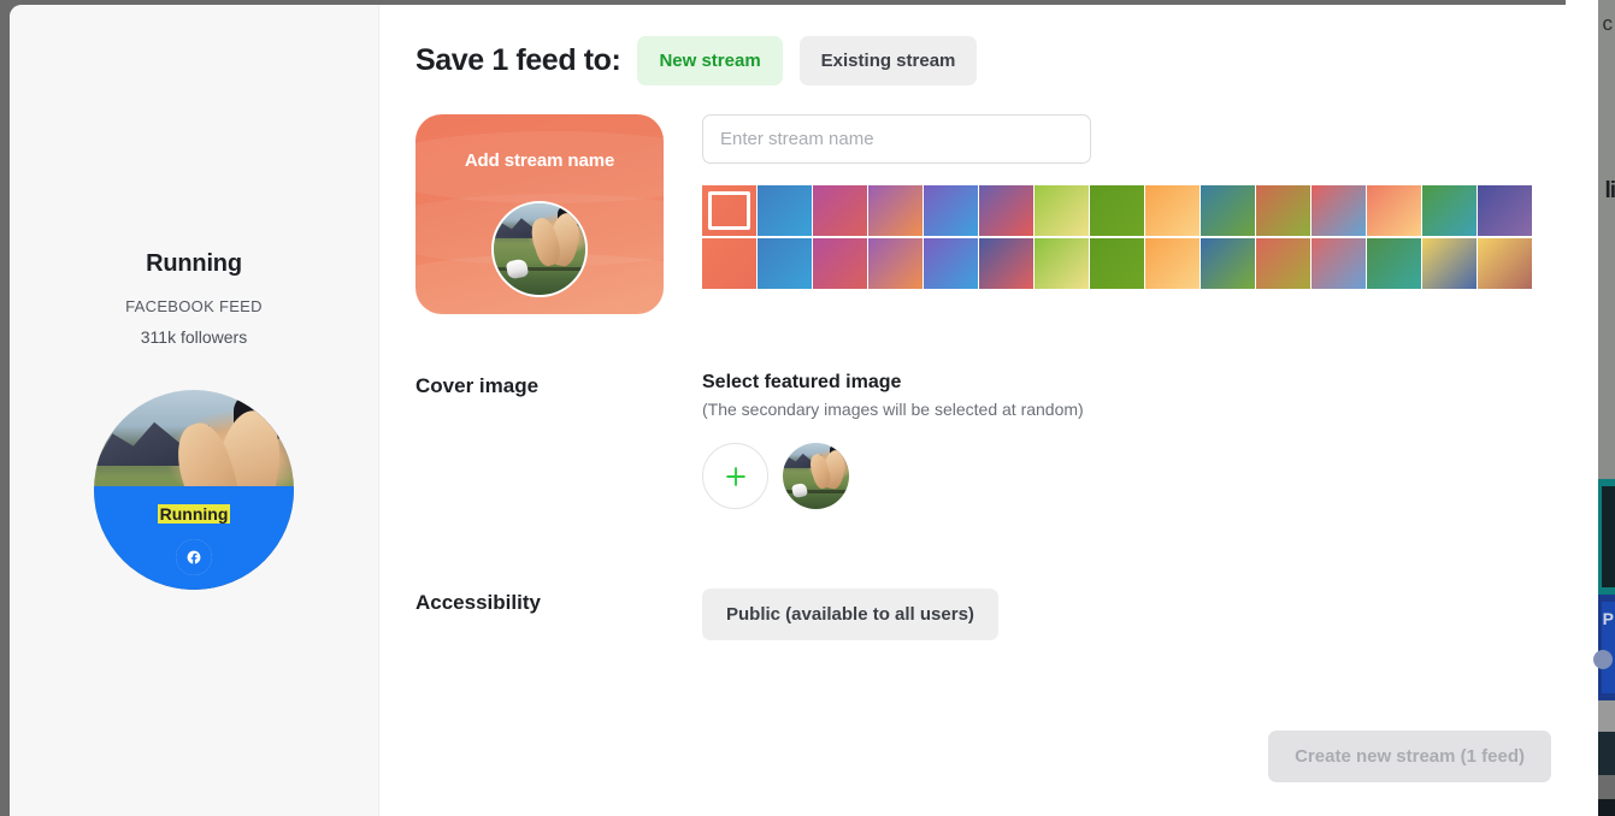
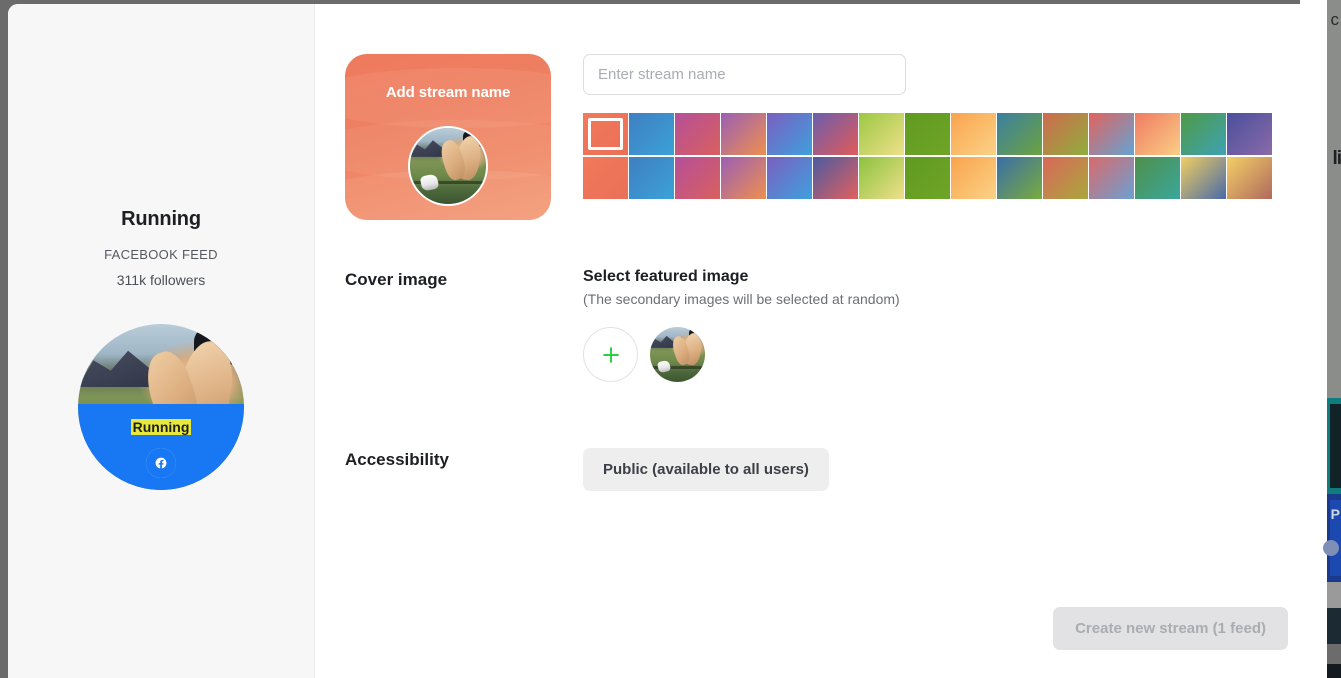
  c
  li
  P
  Running
  FACEBOOK FEED
  311k followers
  Running
- Save 1 feed to:
- New stream
- Existing stream
  Add stream name
  Enter stream name
  Cover image
  Select featured image
  (The secondary images will be selected at random)
  Accessibility
  Public (available to all users)
  Create new stream (1 feed)
